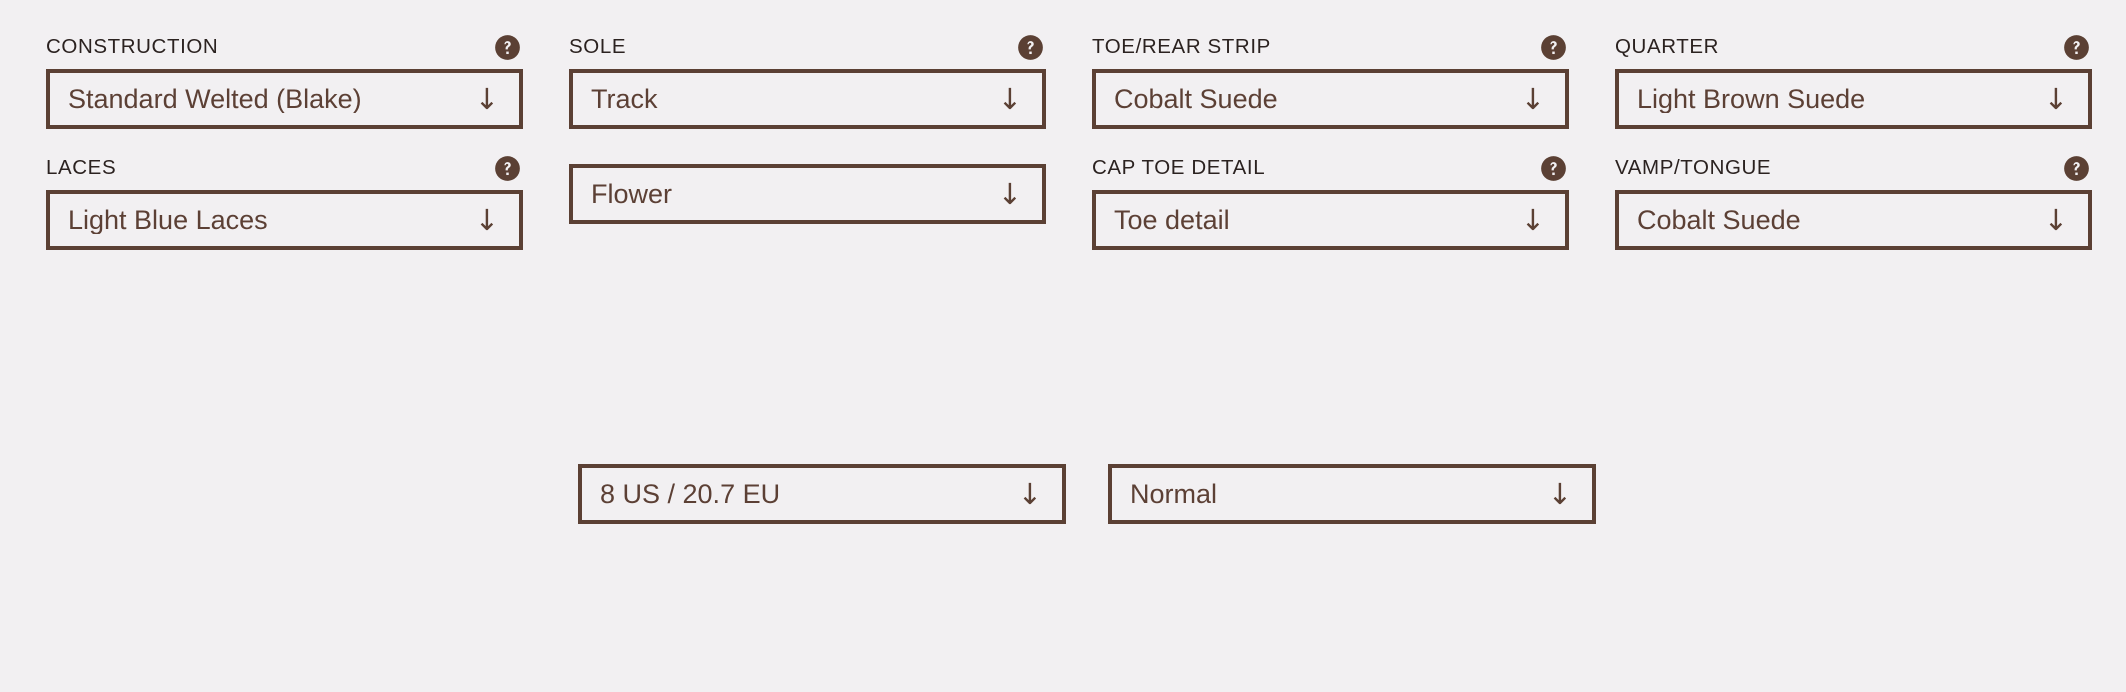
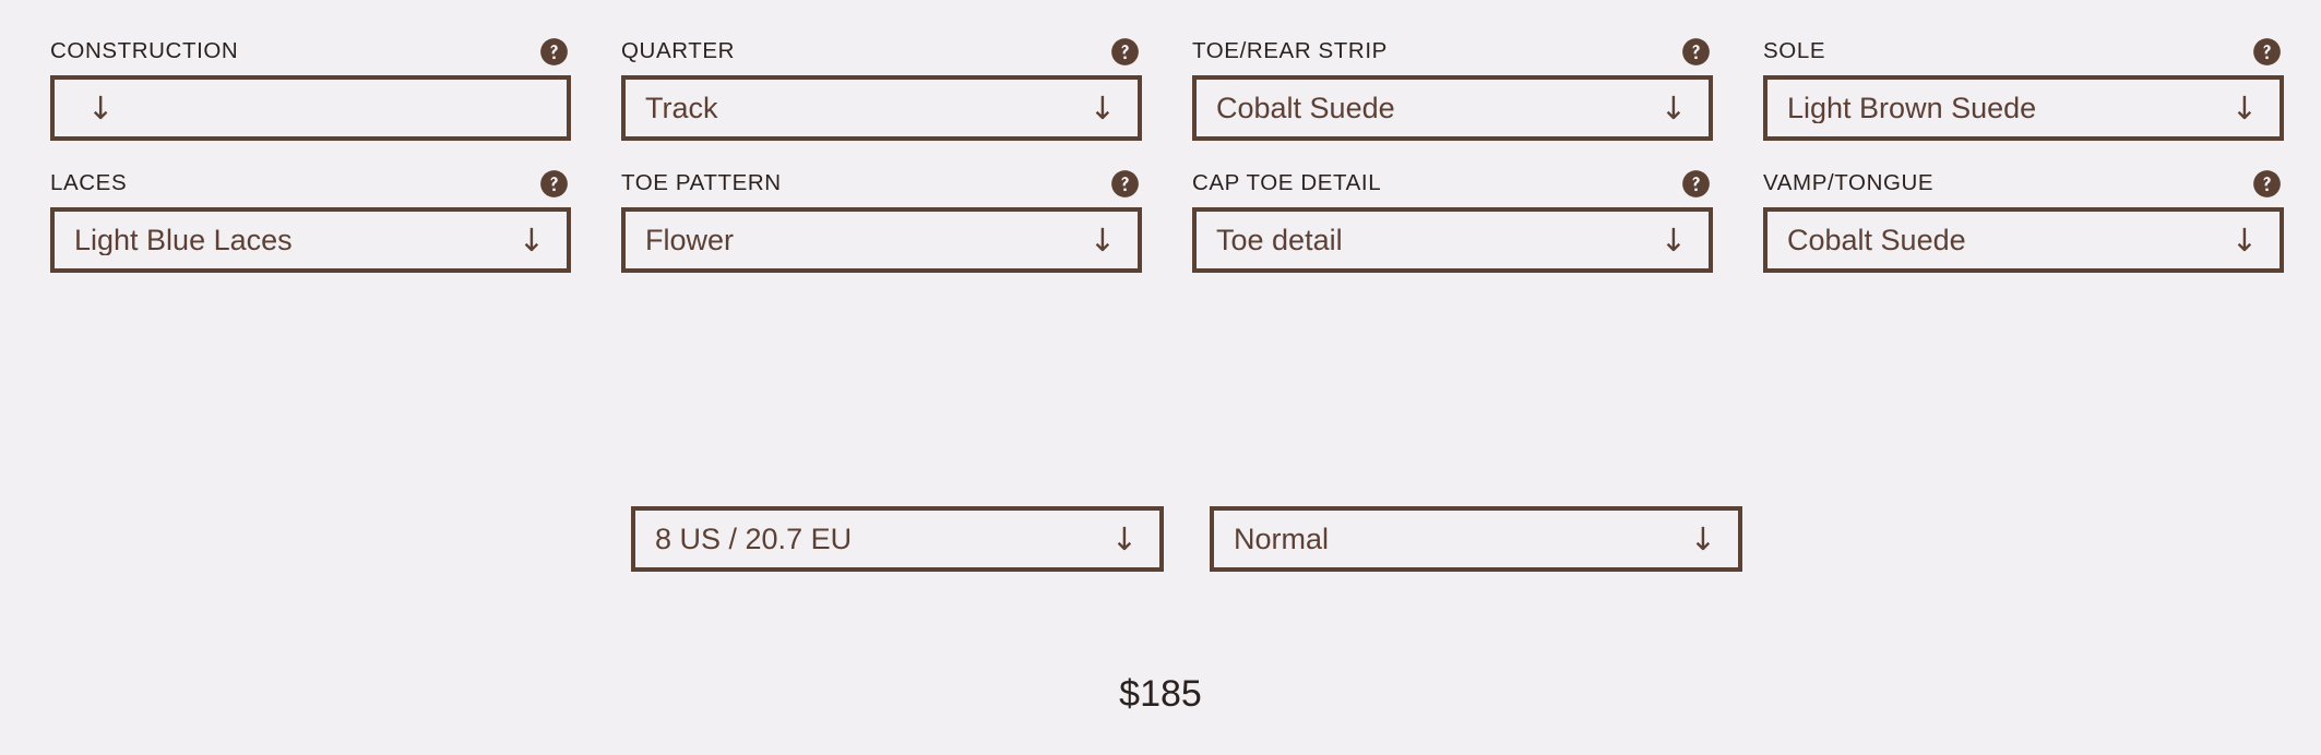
  CONSTRUCTION
- Standard Welted (Blake)
  ↓
- SOLE
+ QUARTER
  Track
  ↓
  TOE/REAR STRIP
  Cobalt Suede
  ↓
- QUARTER
+ SOLE
  Light Brown Suede
  ↓
  LACES
  Light Blue Laces
  ↓
+ TOE PATTERN
  Flower
  ↓
  CAP TOE DETAIL
  Toe detail
  ↓
  VAMP/TONGUE
  Cobalt Suede
  ↓
  8 US / 20.7 EU
  ↓
  Normal
  ↓
+ $185
